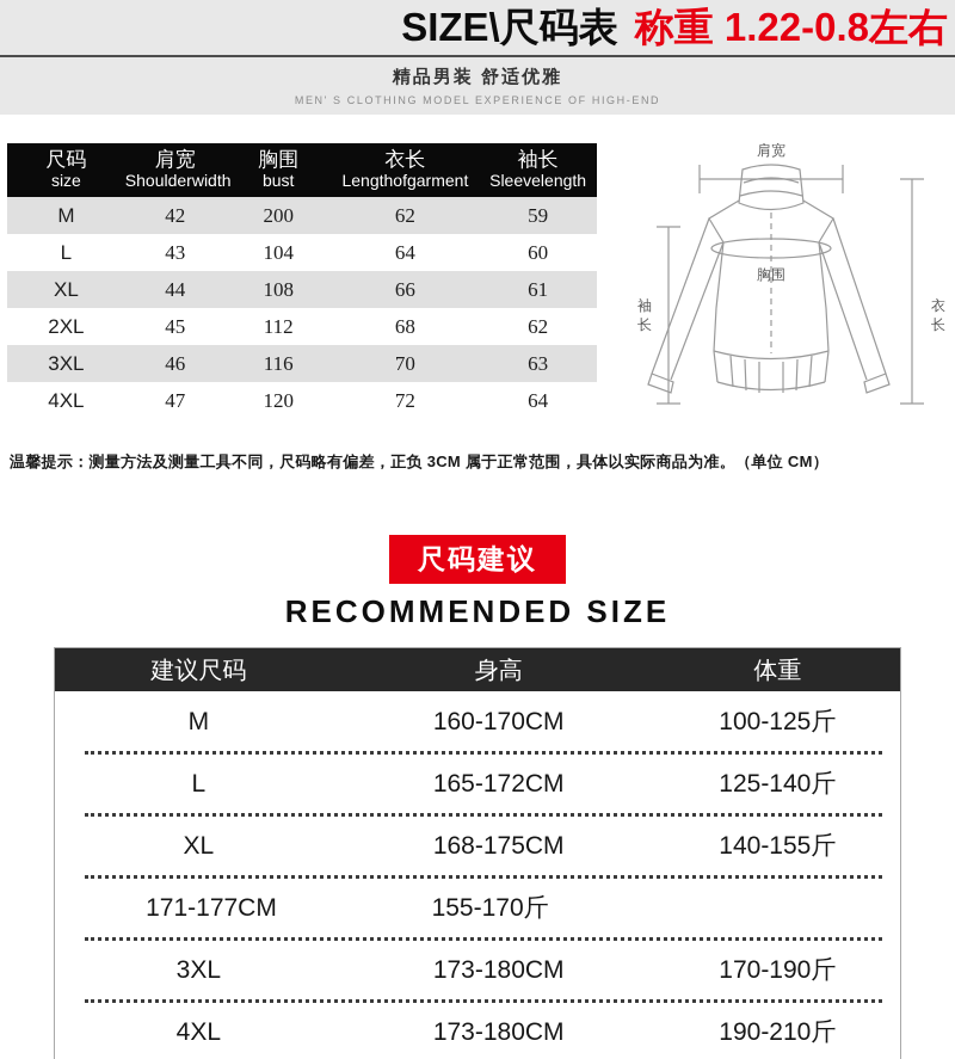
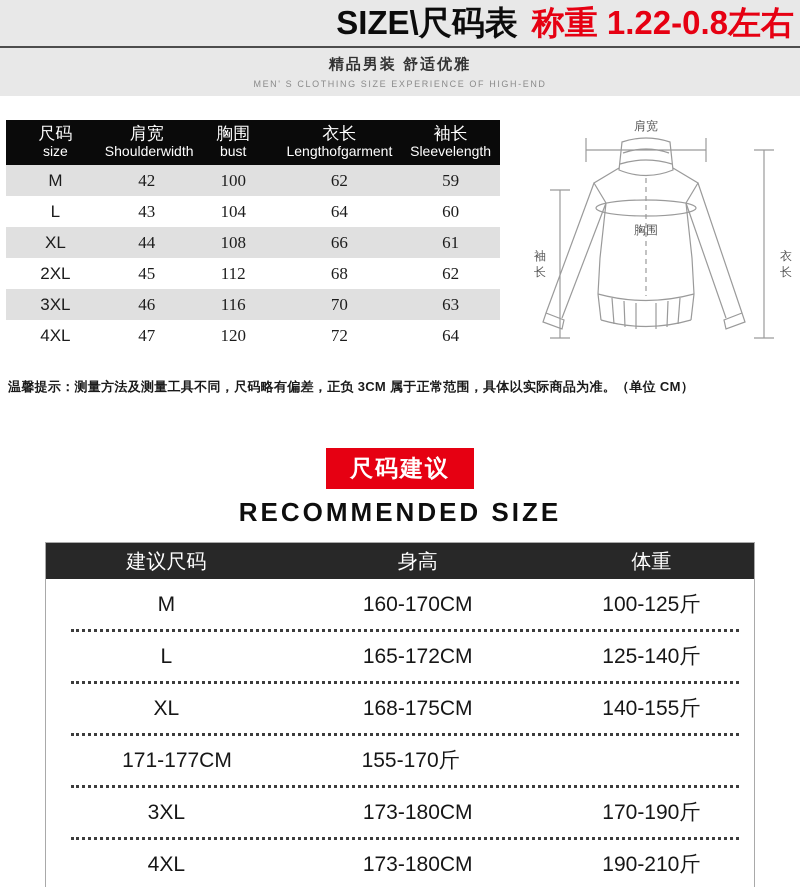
  SIZE\尺码表
  称重 1.22-0.8左右
  精品男装 舒适优雅
- MEN' S CLOTHING MODEL EXPERIENCE OF HIGH-END
+ MEN' S CLOTHING SIZE EXPERIENCE OF HIGH-END
  尺码 size	肩宽 Shoulderwidth	胸围 bust	衣长 Lengthofgarment	袖长 Sleevelength
- M	42	200	62	59
+ M	42	100	62	59
  L	43	104	64	60
  XL	44	108	66	61
  2XL	45	112	68	62
  3XL	46	116	70	63
  4XL	47	120	72	64
  肩宽
  袖
  长
  胸围
  衣
  长
  温馨提示：测量方法及测量工具不同，尺码略有偏差，正负 3CM 属于正常范围，具体以实际商品为准。（单位 CM）
  尺码建议
  RECOMMENDED SIZE
  建议尺码
  身高
  体重
  M
  160-170CM
  100-125斤
  L
  165-172CM
  125-140斤
  XL
  168-175CM
  140-155斤
  171-177CM
  155-170斤
  3XL
  173-180CM
  170-190斤
  4XL
  173-180CM
  190-210斤
